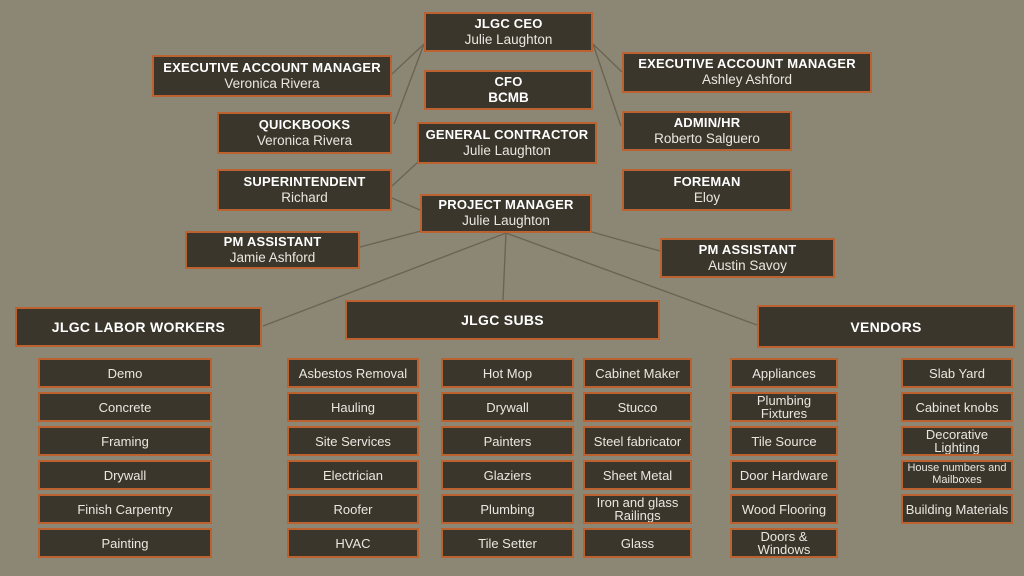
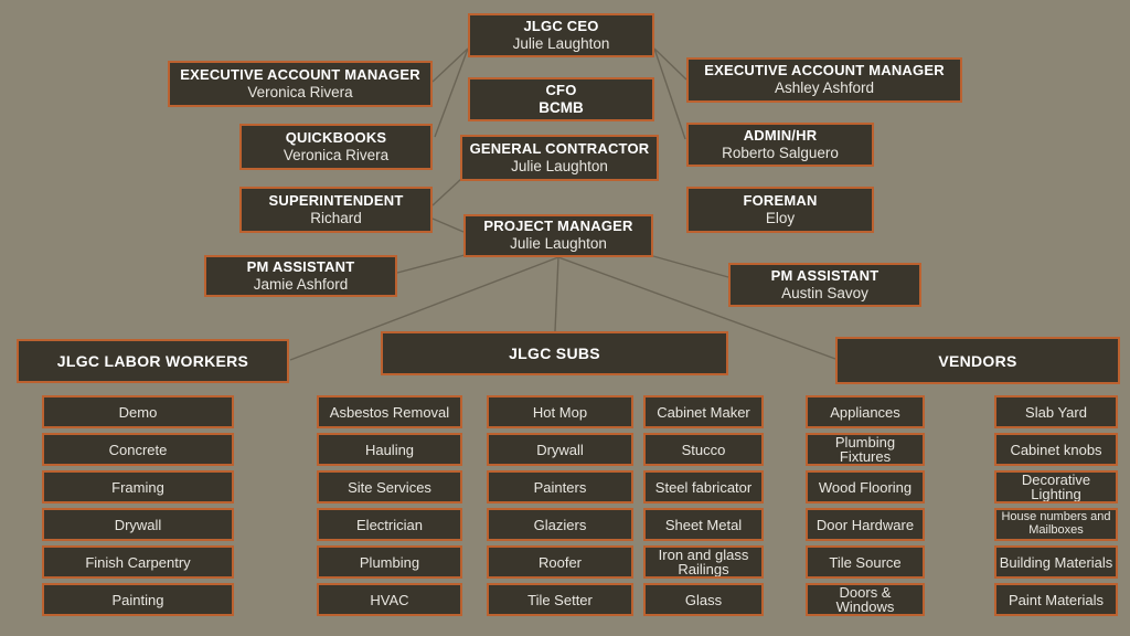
  JLGC CEO
  Julie Laughton
  EXECUTIVE ACCOUNT MANAGER
  Veronica Rivera
  EXECUTIVE ACCOUNT MANAGER
  Ashley Ashford
  CFO
  BCMB
  QUICKBOOKS
  Veronica Rivera
  GENERAL CONTRACTOR
  Julie Laughton
  ADMIN/HR
  Roberto Salguero
  SUPERINTENDENT
  Richard
  FOREMAN
  Eloy
  PROJECT MANAGER
  Julie Laughton
  PM ASSISTANT
  Jamie Ashford
  PM ASSISTANT
  Austin Savoy
  JLGC LABOR WORKERS
  JLGC SUBS
  VENDORS
  Demo
  Concrete
  Framing
  Drywall
  Finish Carpentry
  Painting
  Asbestos Removal
  Hauling
  Site Services
  Electrician
- Roofer
+ Plumbing
  HVAC
  Hot Mop
  Drywall
  Painters
  Glaziers
- Plumbing
+ Roofer
  Tile Setter
  Cabinet Maker
  Stucco
  Steel fabricator
  Sheet Metal
  Iron and glass Railings
  Glass
  Appliances
  Plumbing Fixtures
- Tile Source
+ Wood Flooring
  Door Hardware
- Wood Flooring
+ Tile Source
  Doors & Windows
  Slab Yard
  Cabinet knobs
  Decorative Lighting
  House numbers and Mailboxes
  Building Materials
+ Paint Materials
